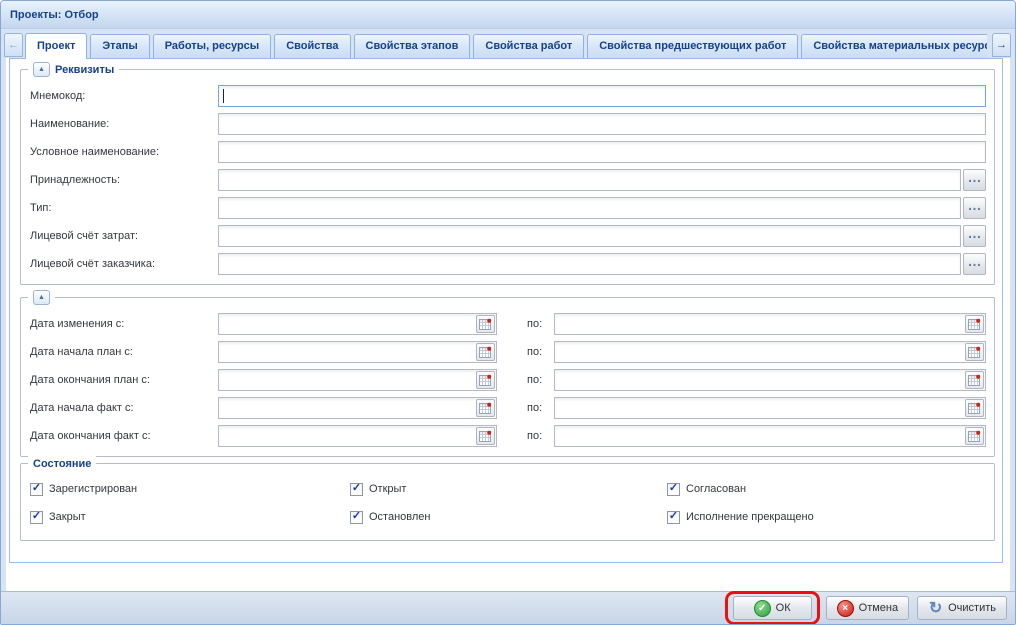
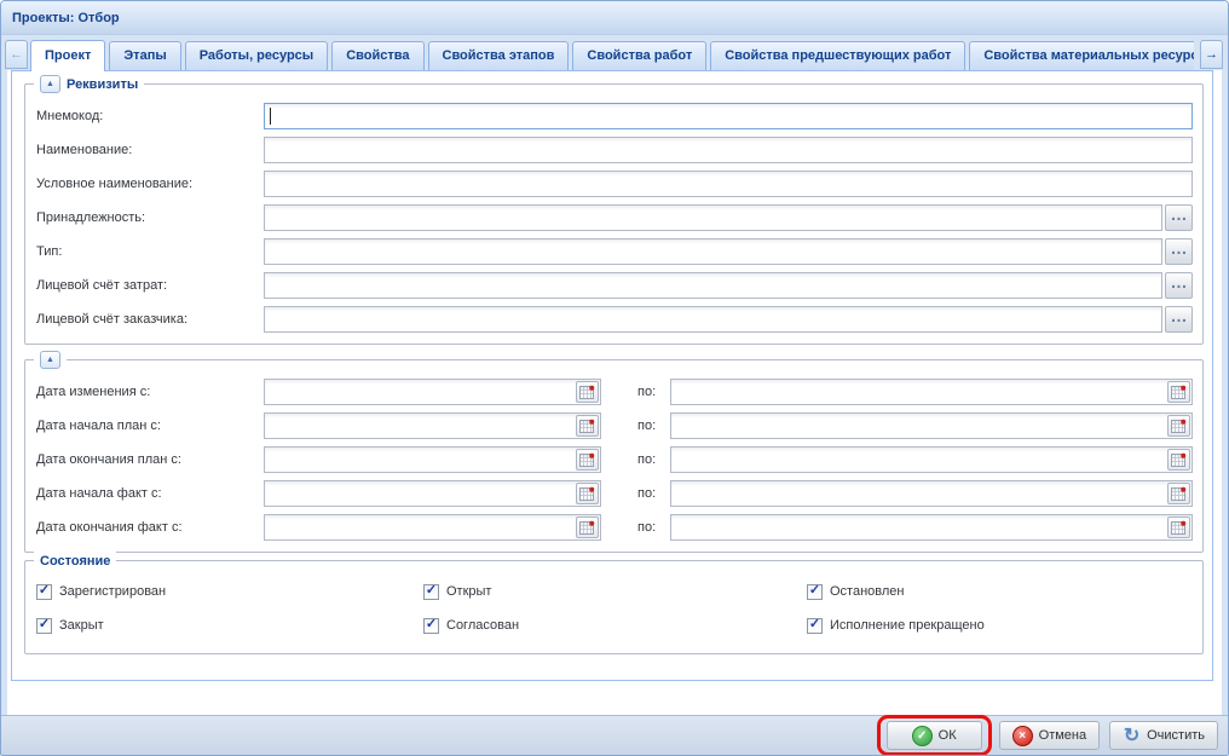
  Проекты: Отбор
  ←
  Проект
  Этапы
  Работы, ресурсы
  Свойства
  Свойства этапов
  Свойства работ
  Свойства предшествующих работ
  Свойства материальных ресур
  →
  Реквизиты
  Мнемокод:
  Наименование:
  Условное наименование:
  Принадлежность:
  …
  Тип:
  …
  Лицевой счёт затрат:
  …
  Лицевой счёт заказчика:
  …
  Дата изменения с:
  по:
  Дата начала план с:
  по:
  Дата окончания план с:
  по:
  Дата начала факт с:
  по:
  Дата окончания факт с:
  по:
  Состояние
  ✓
  Зарегистрирован
  ✓
  Открыт
  ✓
- Согласован
+ Остановлен
  ✓
  Закрыт
  ✓
- Остановлен
+ Согласован
  ✓
  Исполнение прекращено
  ✓
  ОК
  ×
  Отмена
  ↻
  Очистить
